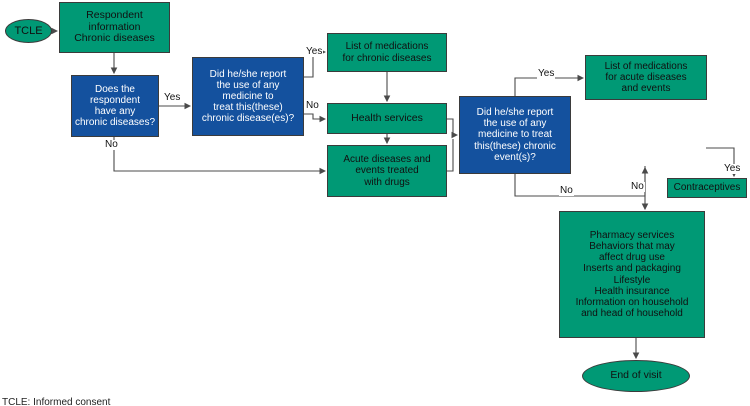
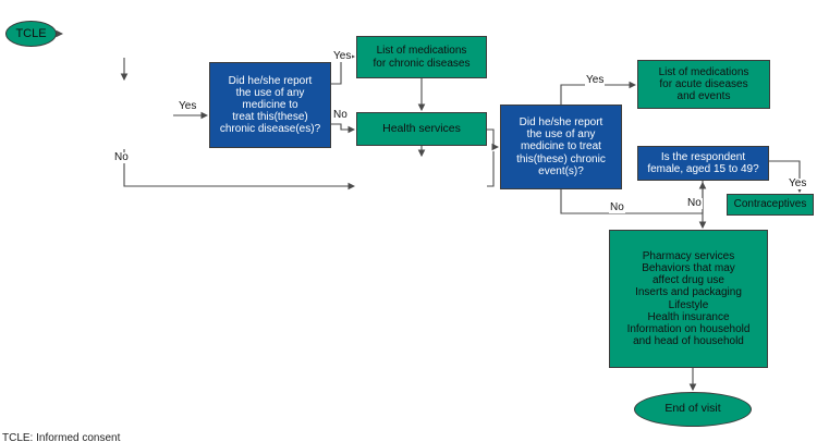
  TCLE
- Respondent
- information
- Chronic diseases
- Does the
- respondent
- have any
- chronic diseases?
  Did he/she report
  the use of any
  medicine to
  treat this(these)
  chronic disease(es)?
  List of medications
  for chronic diseases
  Health services
- Acute diseases and
- events treated
- with drugs
  Did he/she report
  the use of any
  medicine to treat
  this(these) chronic
  event(s)?
  List of medications
  for acute diseases
  and events
+ Is the respondent
+ female, aged 15 to 49?
  Contraceptives
  Pharmacy services
  Behaviors that may
  affect drug use
  Inserts and packaging
  Lifestyle
  Health insurance
  Information on household
  and head of household
  End of visit
  Yes
  No
  Yes
  No
  Yes
  No
  No
  Yes
  TCLE: Informed consent
